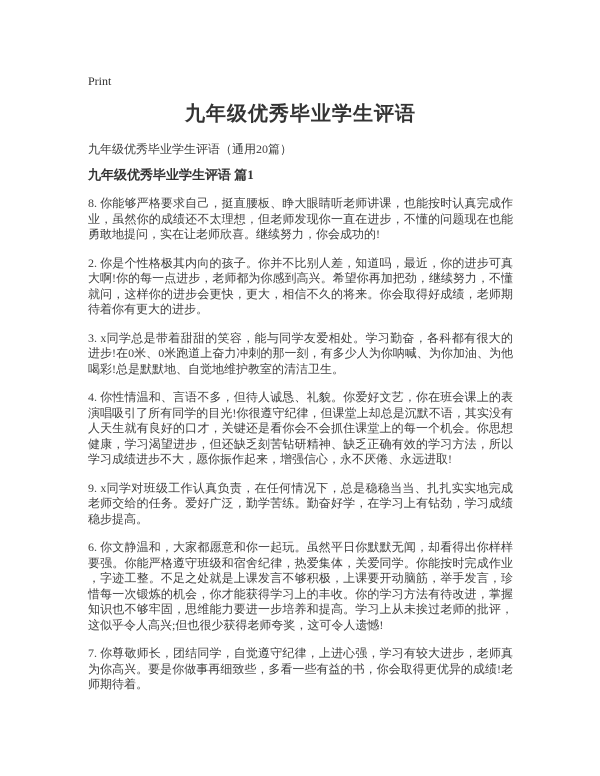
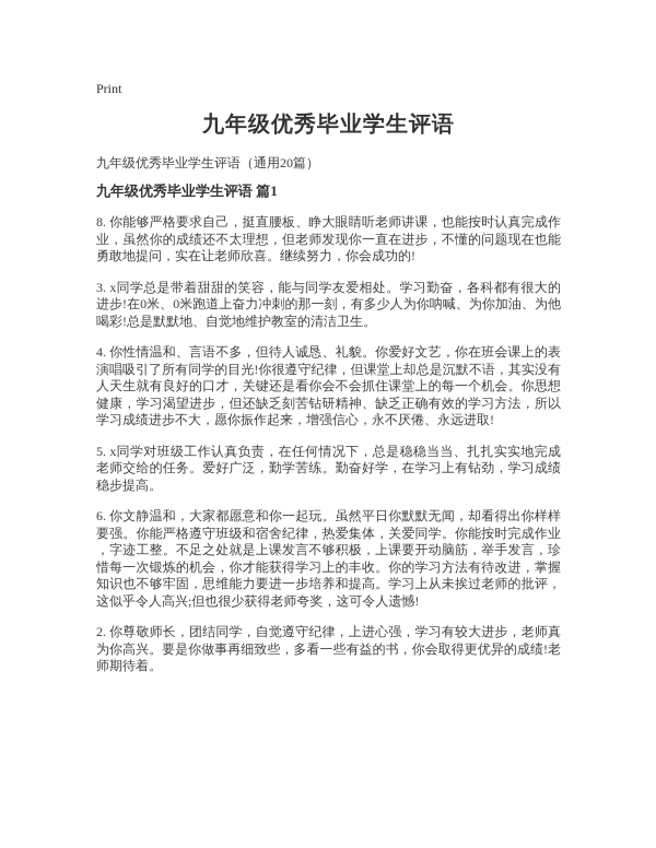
  Print
  九年级优秀毕业学生评语
  九年级优秀毕业学生评语（通用20篇）
  九年级优秀毕业学生评语 篇1
  8. 你能够严格要求自己，挺直腰板、睁大眼睛听老师讲课，也能按时认真完成作业，虽然你的成绩还不太理想，但老师发现你一直在进步，不懂的问题现在也能勇敢地提问，实在让老师欣喜。继续努力，你会成功的!
- 2. 你是个性格极其内向的孩子。你并不比别人差，知道吗，最近，你的进步可真大啊!你的每一点进步，老师都为你感到高兴。希望你再加把劲，继续努力，不懂就问，这样你的进步会更快，更大，相信不久的将来。你会取得好成绩，老师期待着你有更大的进步。
  3. x同学总是带着甜甜的笑容，能与同学友爱相处。学习勤奋，各科都有很大的进步!在0米、0米跑道上奋力冲刺的那一刻，有多少人为你呐喊、为你加油、为他喝彩!总是默默地、自觉地维护教室的清洁卫生。
  4. 你性情温和、言语不多，但待人诚恳、礼貌。你爱好文艺，你在班会课上的表演唱吸引了所有同学的目光!你很遵守纪律，但课堂上却总是沉默不语，其实没有人天生就有良好的口才，关键还是看你会不会抓住课堂上的每一个机会。你思想健康，学习渴望进步，但还缺乏刻苦钻研精神、缺乏正确有效的学习方法，所以学习成绩进步不大，愿你振作起来，增强信心，永不厌倦、永远进取!
- 9. x同学对班级工作认真负责，在任何情况下，总是稳稳当当、扎扎实实地完成老师交给的任务。爱好广泛，勤学苦练。勤奋好学，在学习上有钻劲，学习成绩稳步提高。
+ 5. x同学对班级工作认真负责，在任何情况下，总是稳稳当当、扎扎实实地完成老师交给的任务。爱好广泛，勤学苦练。勤奋好学，在学习上有钻劲，学习成绩稳步提高。
  6. 你文静温和，大家都愿意和你一起玩。虽然平日你默默无闻，却看得出你样样要强。你能严格遵守班级和宿舍纪律，热爱集体，关爱同学。你能按时完成作业，字迹工整。不足之处就是上课发言不够积极，上课要开动脑筋，举手发言，珍惜每一次锻炼的机会，你才能获得学习上的丰收。你的学习方法有待改进，掌握知识也不够牢固，思维能力要进一步培养和提高。学习上从未挨过老师的批评，这似乎令人高兴;但也很少获得老师夸奖，这可令人遗憾!
- 7. 你尊敬师长，团结同学，自觉遵守纪律，上进心强，学习有较大进步，老师真为你高兴。要是你做事再细致些，多看一些有益的书，你会取得更优异的成绩!老师期待着。
+ 2. 你尊敬师长，团结同学，自觉遵守纪律，上进心强，学习有较大进步，老师真为你高兴。要是你做事再细致些，多看一些有益的书，你会取得更优异的成绩!老师期待着。
